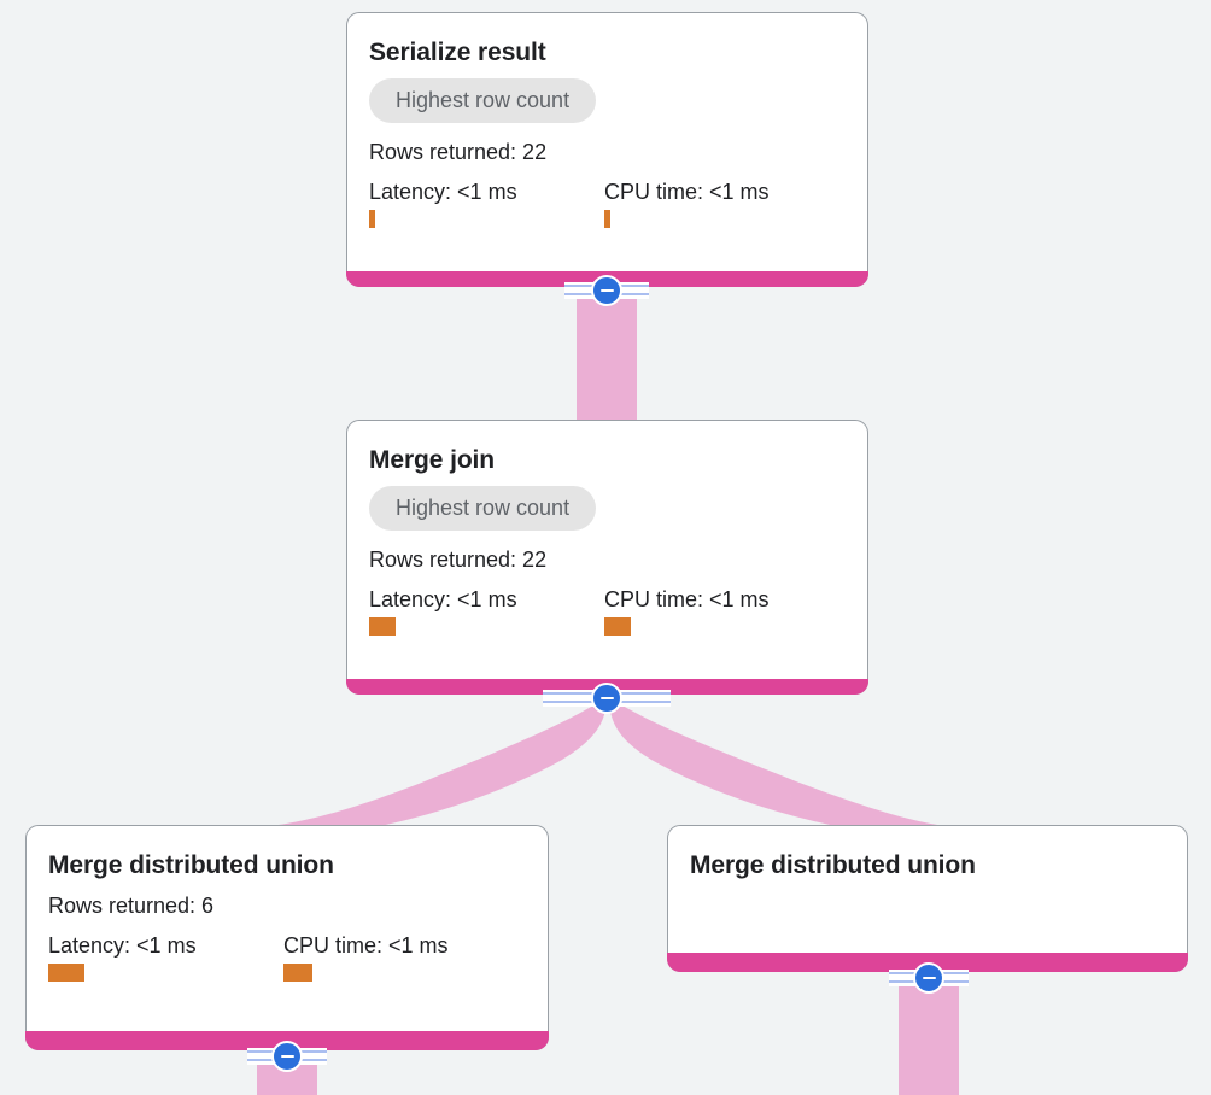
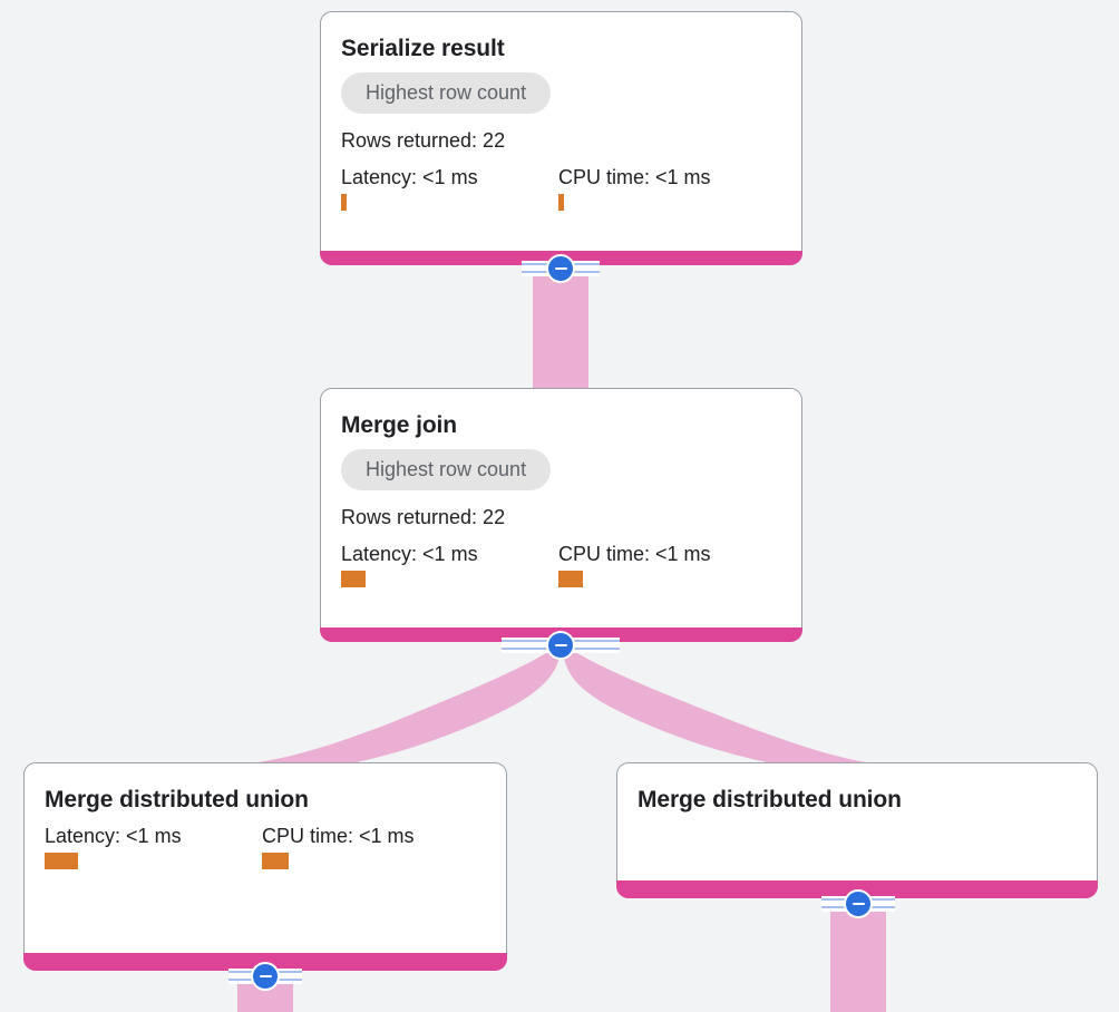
  Serialize result
  Highest row count
  Rows returned: 22
  Latency: <1 ms
  CPU time: <1 ms
  Merge join
  Highest row count
  Rows returned: 22
  Latency: <1 ms
  CPU time: <1 ms
  Merge distributed union
- Rows returned: 6
  Latency: <1 ms
  CPU time: <1 ms
  Merge distributed union
